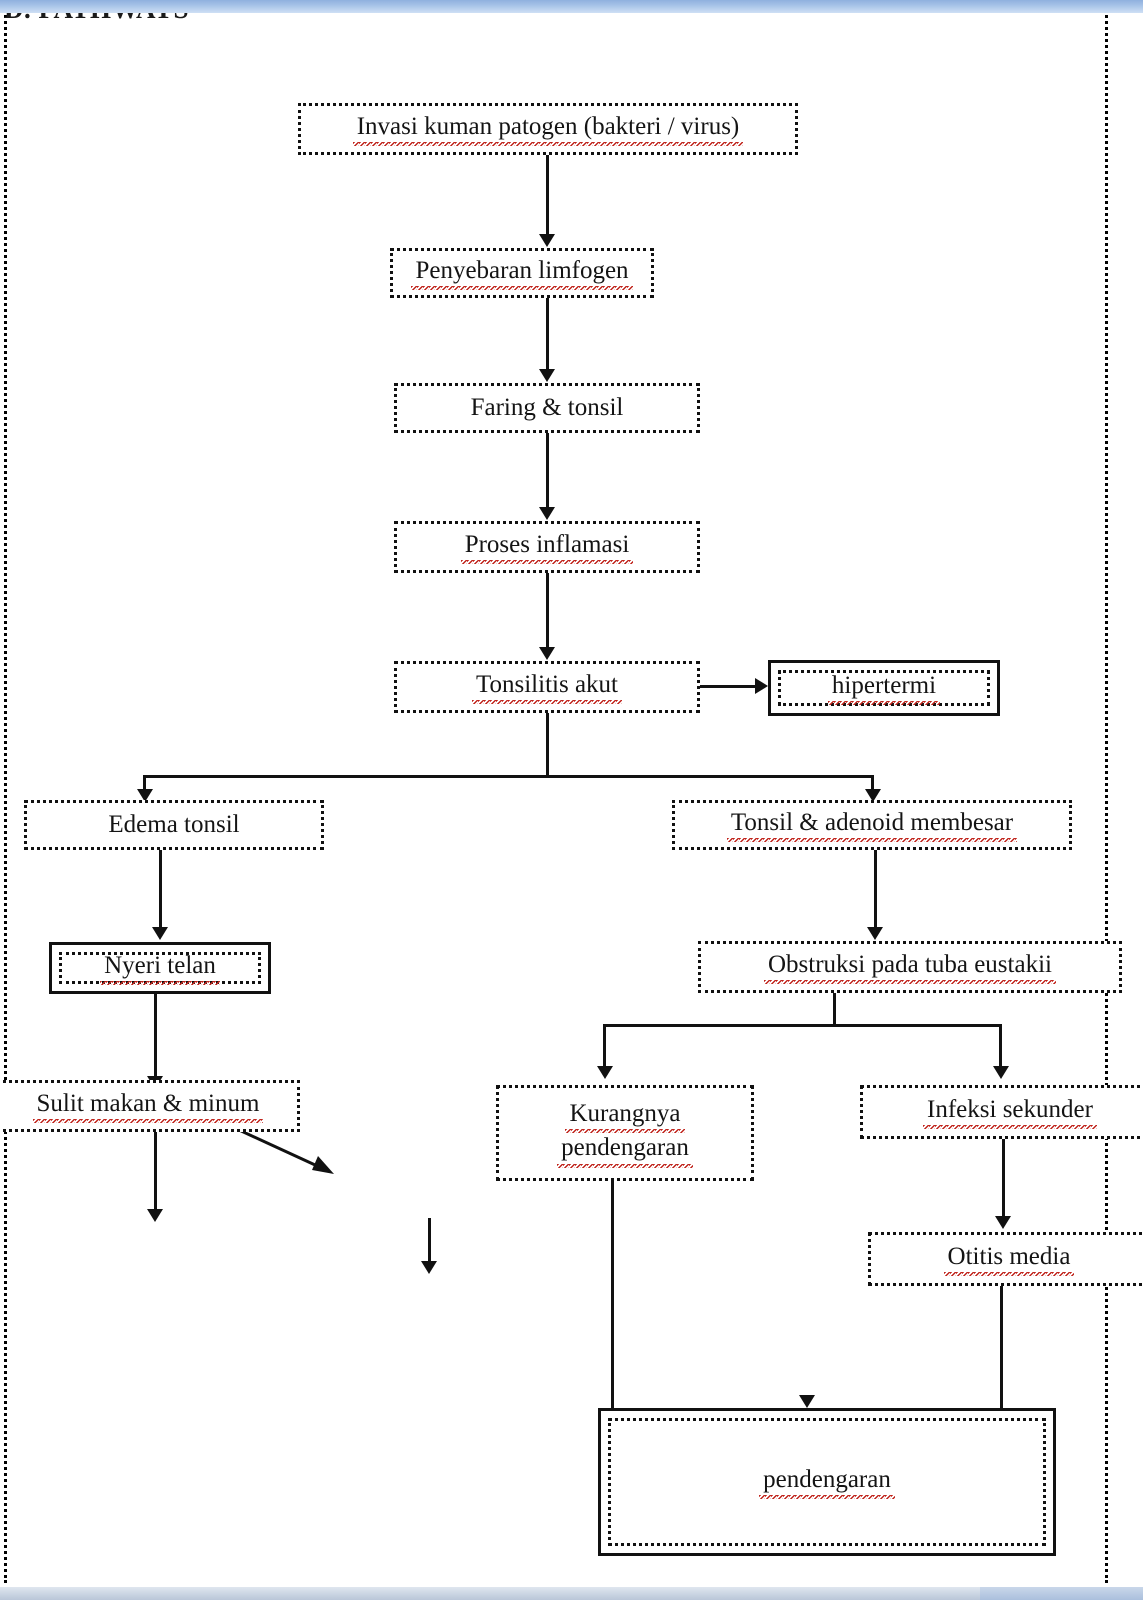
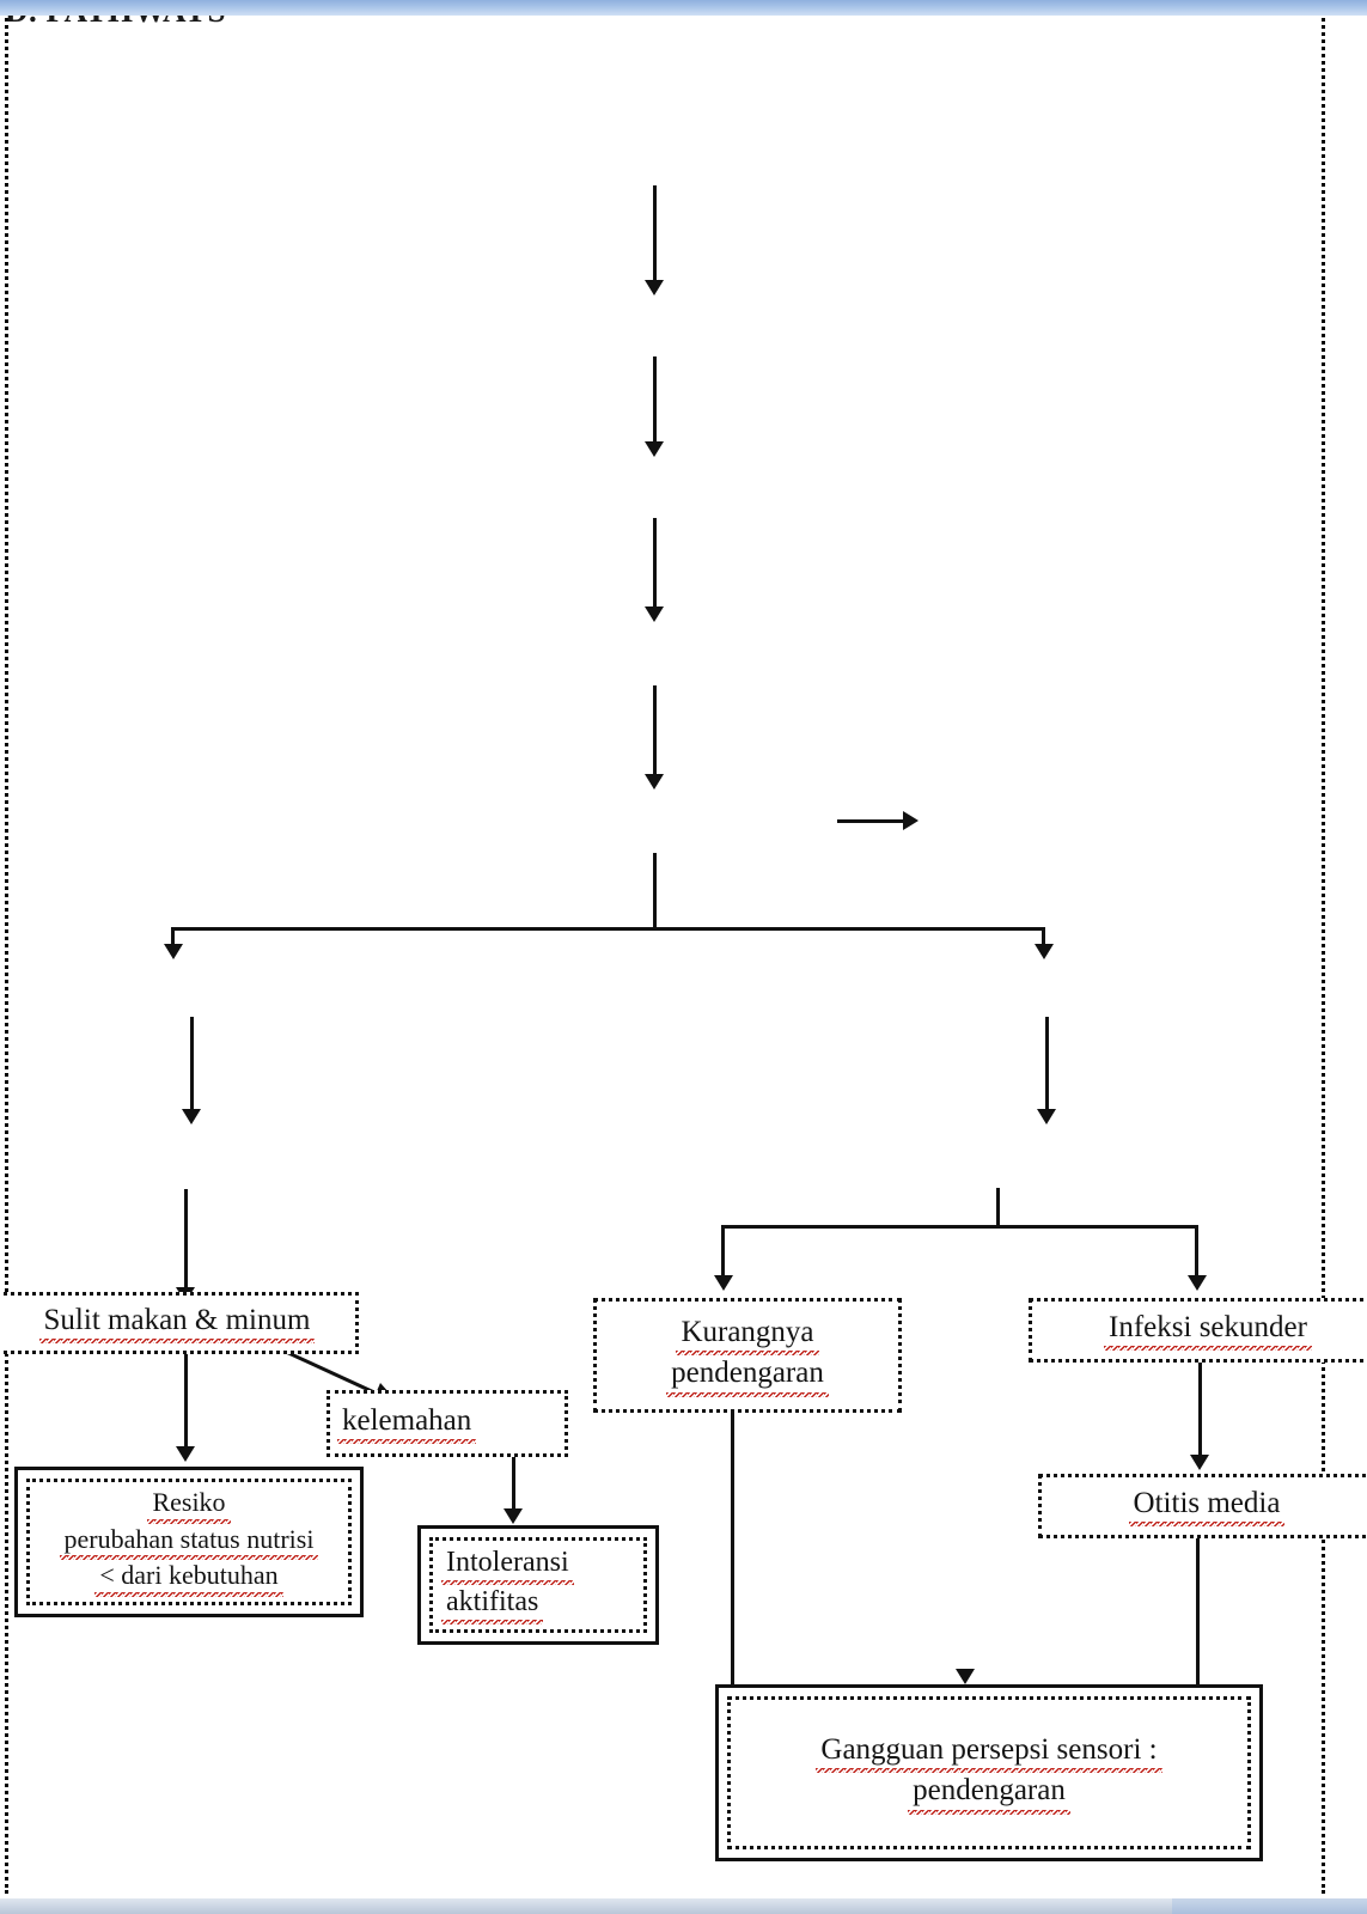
- Invasi kuman patogen (bakteri / virus)
- Penyebaran limfogen
- Faring & tonsil
- Proses inflamasi
- Tonsilitis akut
- hipertermi
- Edema tonsil
- Tonsil & adenoid membesar
- Nyeri telan
- Obstruksi pada tuba eustakii
  Sulit makan & minum
  Kurangnya
  pendengaran
  Infeksi sekunder
+ kelemahan
  Otitis media
+ Resiko
+ perubahan status nutrisi
+ < dari kebutuhan
+ Intoleransi
+ aktifitas
+ Gangguan persepsi sensori :
  pendengaran
